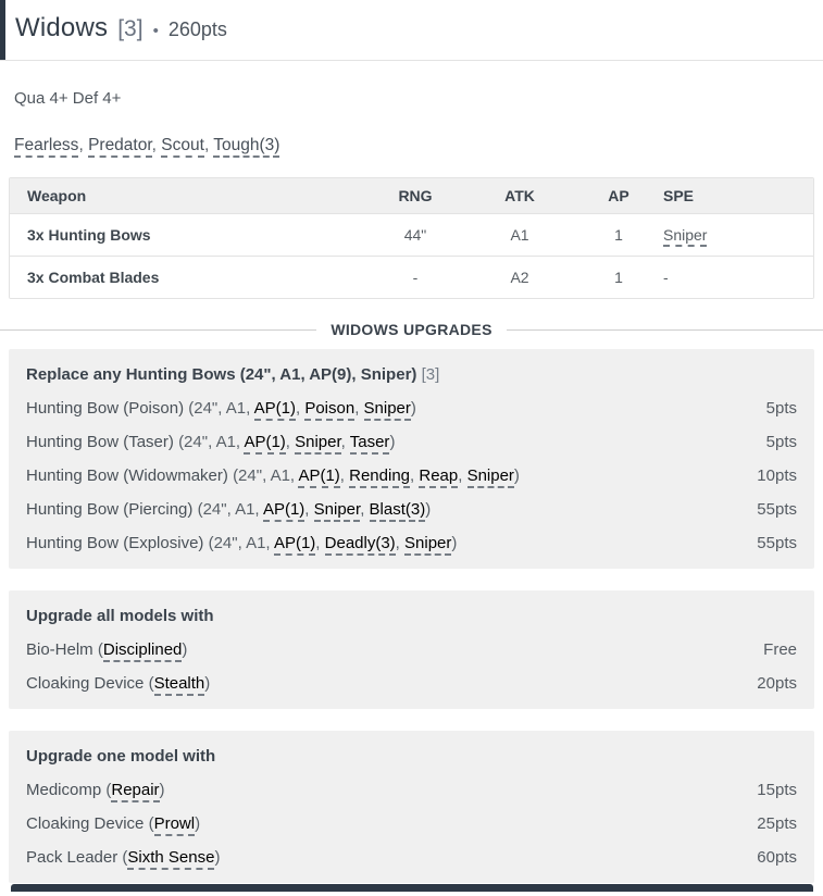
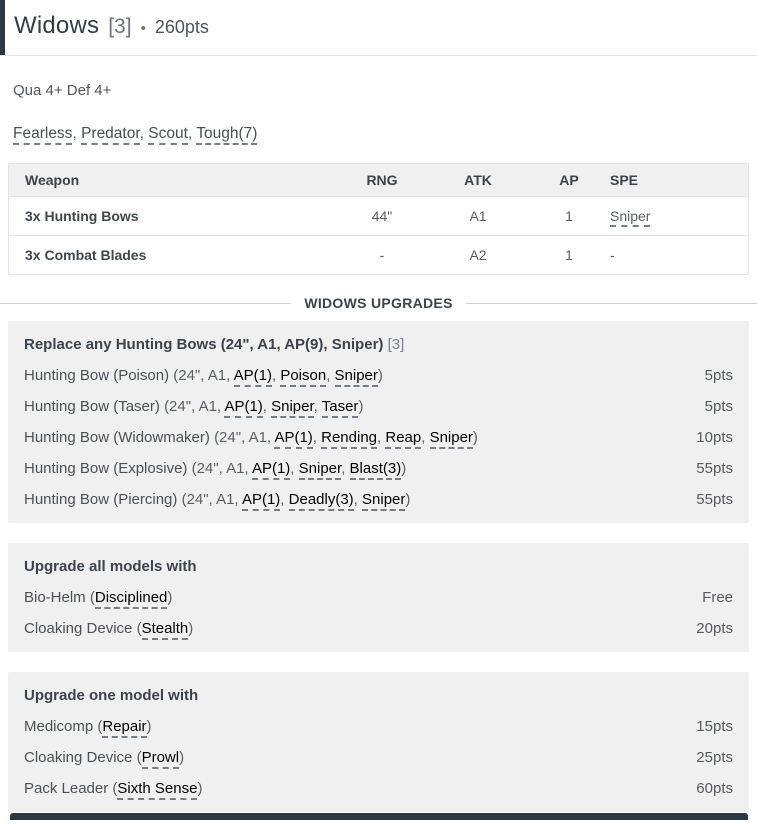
  Widows
  [3]
  •
  260pts
  Qua 4+ Def 4+
- Fearless, Predator, Scout, Tough(3)
+ Fearless, Predator, Scout, Tough(7)
  Weapon	RNG	ATK	AP	SPE
  3x Hunting Bows	44"	A1	1	Sniper
  3x Combat Blades	-	A2	1	-
  WIDOWS UPGRADES
  Replace any Hunting Bows (24", A1, AP(9), Sniper) [3]
  Hunting Bow (Poison) (24", A1, AP(1), Poison, Sniper)
  5pts
  Hunting Bow (Taser) (24", A1, AP(1), Sniper, Taser)
  5pts
  Hunting Bow (Widowmaker) (24", A1, AP(1), Rending, Reap, Sniper)
  10pts
- Hunting Bow (Piercing) (24", A1, AP(1), Sniper, Blast(3))
+ Hunting Bow (Explosive) (24", A1, AP(1), Sniper, Blast(3))
  55pts
- Hunting Bow (Explosive) (24", A1, AP(1), Deadly(3), Sniper)
+ Hunting Bow (Piercing) (24", A1, AP(1), Deadly(3), Sniper)
  55pts
  Upgrade all models with
  Bio-Helm (Disciplined)
  Free
  Cloaking Device (Stealth)
  20pts
  Upgrade one model with
  Medicomp (Repair)
  15pts
  Cloaking Device (Prowl)
  25pts
  Pack Leader (Sixth Sense)
  60pts
